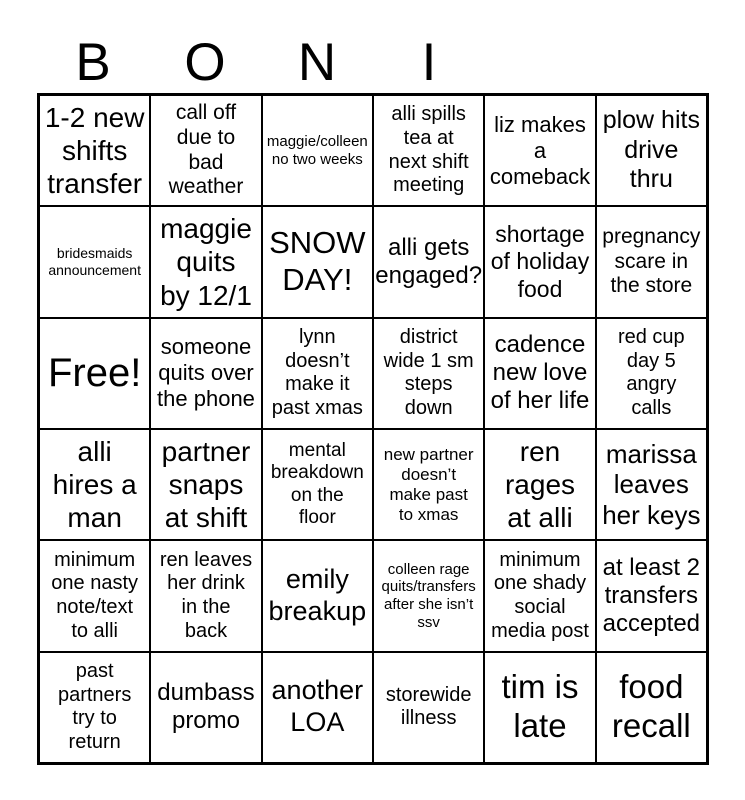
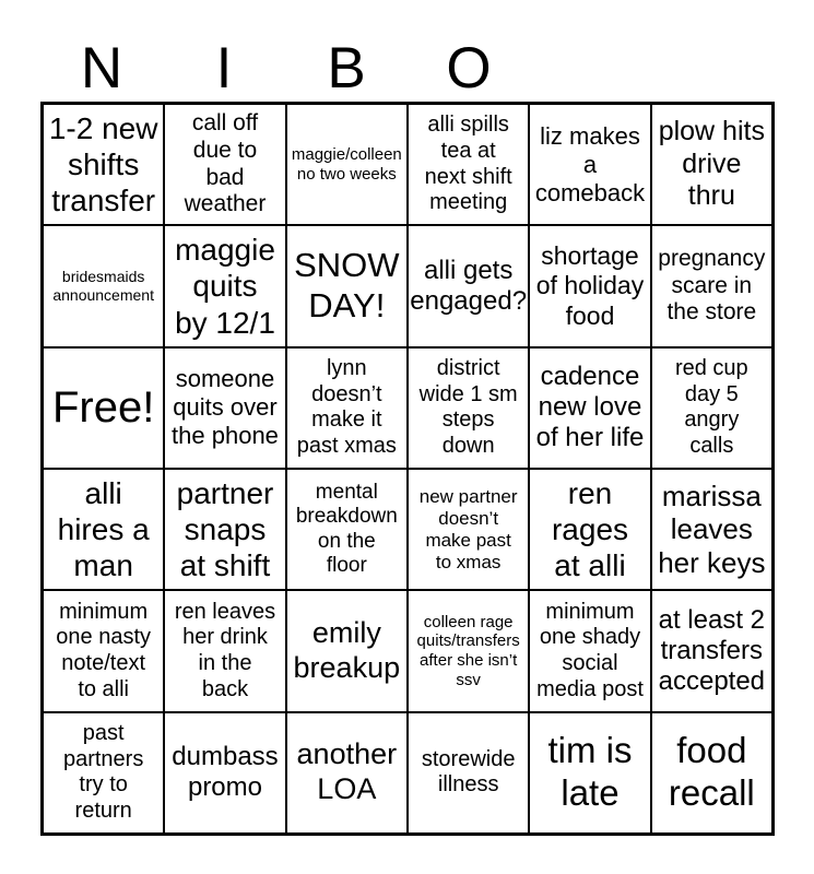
- B
+ N
- O
+ I
- N
+ B
- I
+ O
  1-2 new
  shifts
  transfer
  call off
  due to
  bad
  weather
  maggie/colleen
  no two weeks
  alli spills
  tea at
  next shift
  meeting
  liz makes
  a
  comeback
  plow hits
  drive
  thru
  bridesmaids
  announcement
  maggie
  quits
  by 12/1
  SNOW
  DAY!
  alli gets
  engaged?
  shortage
  of holiday
  food
  pregnancy
  scare in
  the store
  Free!
  someone
  quits over
  the phone
  lynn
  doesn’t
  make it
  past xmas
  district
  wide 1 sm
  steps
  down
  cadence
  new love
  of her life
  red cup
  day 5
  angry
  calls
  alli
  hires a
  man
  partner
  snaps
  at shift
  mental
  breakdown
  on the
  floor
  new partner
  doesn’t
  make past
  to xmas
  ren
  rages
  at alli
  marissa
  leaves
  her keys
  minimum
  one nasty
  note/text
  to alli
  ren leaves
  her drink
  in the
  back
  emily
  breakup
  colleen rage
  quits/transfers
  after she isn’t
  ssv
  minimum
  one shady
  social
  media post
  at least 2
  transfers
  accepted
  past
  partners
  try to
  return
  dumbass
  promo
  another
  LOA
  storewide
  illness
  tim is
  late
  food
  recall
